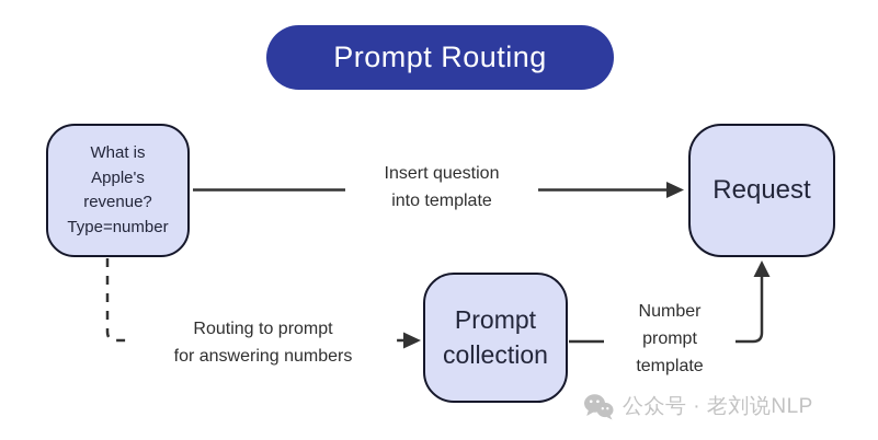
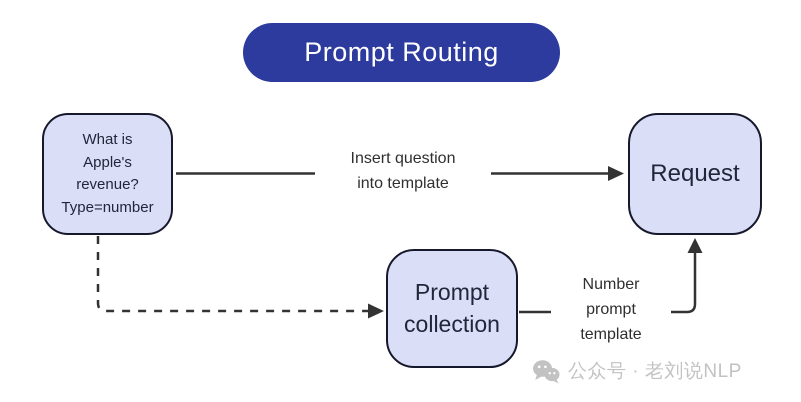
  Prompt Routing
  What is
  Apple's
  revenue?
  Type=number
  Request
  Prompt
  collection
  Insert question
  into template
- Routing to prompt
- for answering numbers
  Number
  prompt
  template
  公众号 · 老刘说NLP
